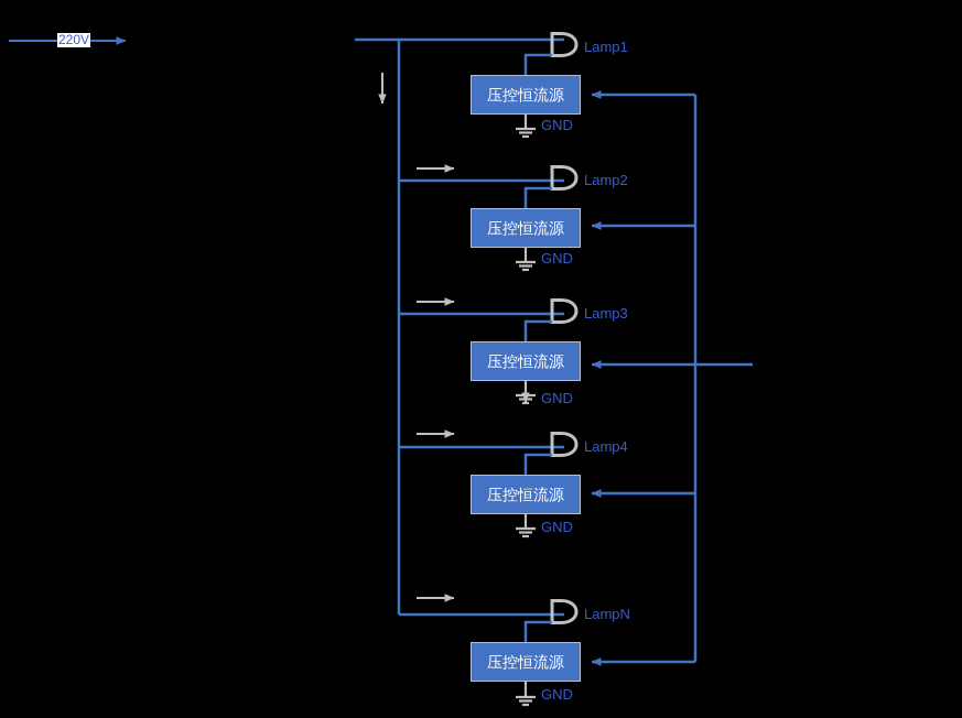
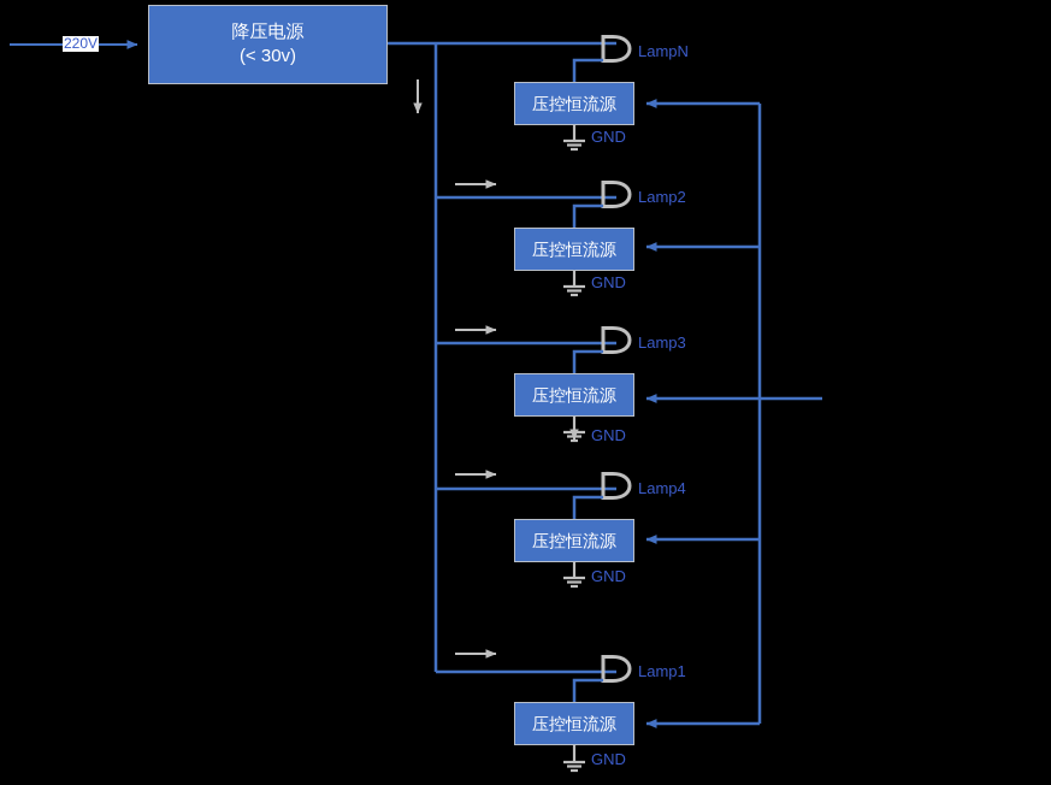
  220V
+ 降压电源
+ (< 30v)
- Lamp1
+ LampN
  压控恒流源
  GND
  Lamp2
  压控恒流源
  GND
  Lamp3
  压控恒流源
  GND
  Lamp4
  压控恒流源
  GND
- LampN
+ Lamp1
  压控恒流源
  GND
